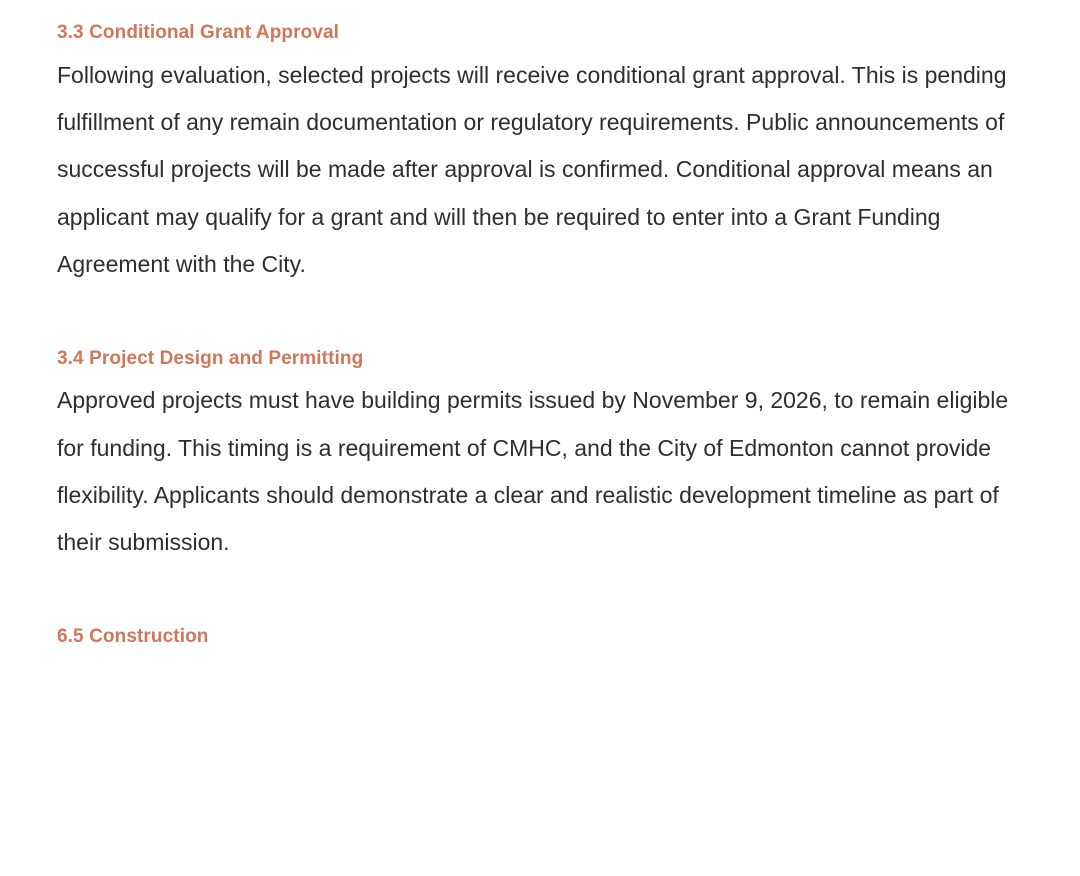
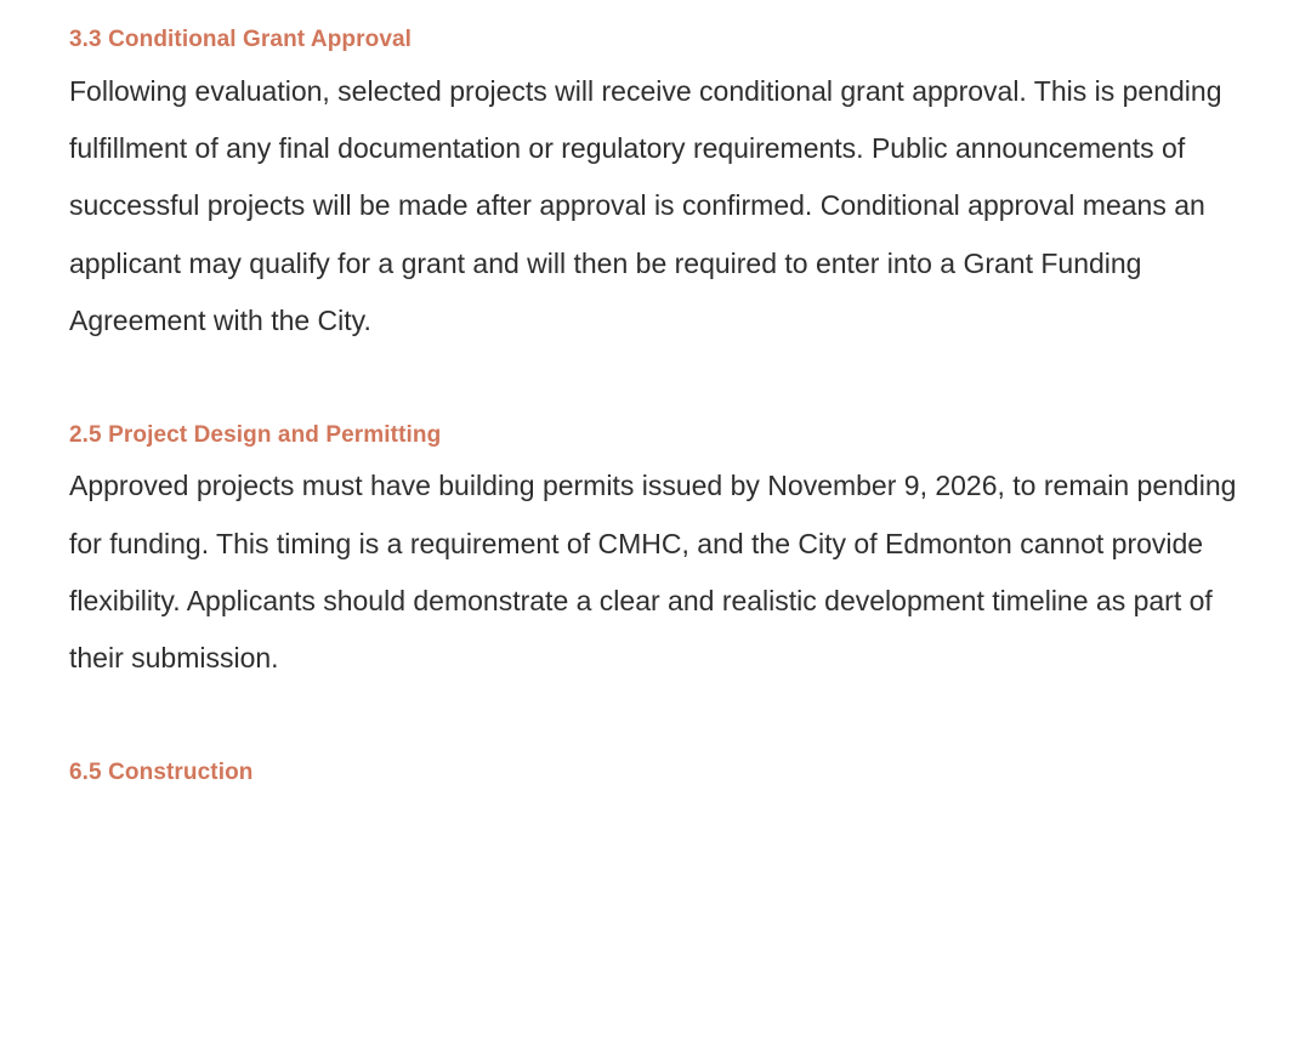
  3.3 Conditional Grant Approval
- Following evaluation, selected projects will receive conditional grant approval. This is pending fulfillment of any remain documentation or regulatory requirements. Public announcements of successful projects will be made after approval is confirmed. Conditional approval means an applicant may qualify for a grant and will then be required to enter into a Grant Funding Agreement with the City.
+ Following evaluation, selected projects will receive conditional grant approval. This is pending fulfillment of any final documentation or regulatory requirements. Public announcements of successful projects will be made after approval is confirmed. Conditional approval means an applicant may qualify for a grant and will then be required to enter into a Grant Funding Agreement with the City.
- 3.4 Project Design and Permitting
+ 2.5 Project Design and Permitting
- Approved projects must have building permits issued by November 9, 2026, to remain eligible for funding. This timing is a requirement of CMHC, and the City of Edmonton cannot provide flexibility. Applicants should demonstrate a clear and realistic development timeline as part of their submission.
+ Approved projects must have building permits issued by November 9, 2026, to remain pending for funding. This timing is a requirement of CMHC, and the City of Edmonton cannot provide flexibility. Applicants should demonstrate a clear and realistic development timeline as part of their submission.
  6.5 Construction
